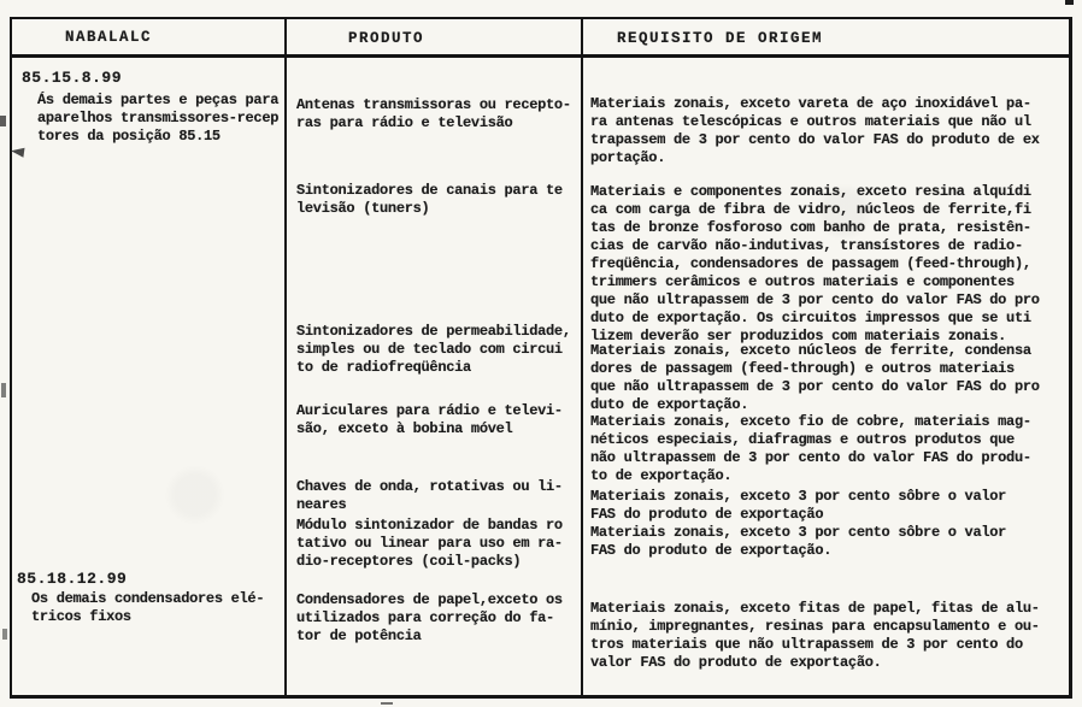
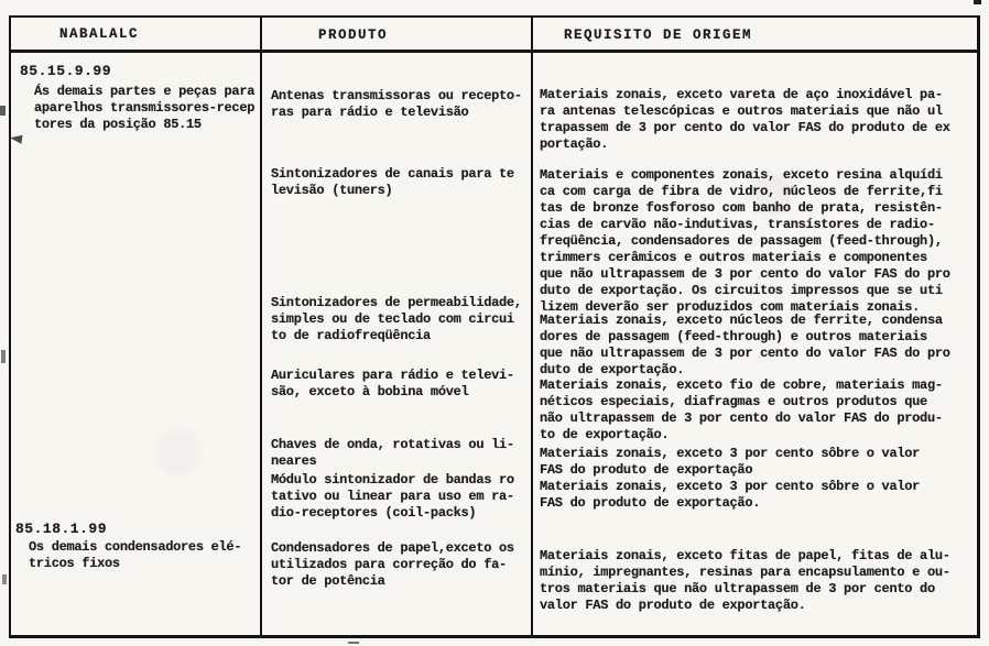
  NABALALC
  PRODUTO
  REQUISITO DE ORIGEM
- 85.15.8.99
+ 85.15.9.99
  Ás demais partes e peças para
  aparelhos transmissores-recep
  tores da posição 85.15
  Antenas transmissoras ou recepto-
  ras para rádio e televisão
  Sintonizadores de canais para te
  levisão (tuners)
  Sintonizadores de permeabilidade,
  simples ou de teclado com circui
  to de radiofreqüência
  Auriculares para rádio e televi-
  são, exceto à bobina móvel
  Chaves de onda, rotativas ou li-
  neares
  Módulo sintonizador de bandas ro
  tativo ou linear para uso em ra-
  dio-receptores (coil-packs)
  Condensadores de papel,exceto os
  utilizados para correção do fa-
  tor de potência
  Materiais zonais, exceto vareta de aço inoxidável pa-
  ra antenas telescópicas e outros materiais que não ul
  trapassem de 3 por cento do valor FAS do produto de ex
  portação.
  Materiais e componentes zonais, exceto resina alquídi
  ca com carga de fibra de vidro, núcleos de ferrite,fi
  tas de bronze fosforoso com banho de prata, resistên-
  cias de carvão não-indutivas, transístores de radio-
  freqüência, condensadores de passagem (feed-through),
  trimmers cerâmicos e outros materiais e componentes
  que não ultrapassem de 3 por cento do valor FAS do pro
  duto de exportação. Os circuitos impressos que se uti
  lizem deverão ser produzidos com materiais zonais.
  Materiais zonais, exceto núcleos de ferrite, condensa
  dores de passagem (feed-through) e outros materiais
  que não ultrapassem de 3 por cento do valor FAS do pro
  duto de exportação.
  Materiais zonais, exceto fio de cobre, materiais mag-
  néticos especiais, diafragmas e outros produtos que
  não ultrapassem de 3 por cento do valor FAS do produ-
  to de exportação.
  Materiais zonais, exceto 3 por cento sôbre o valor
  FAS do produto de exportação
  Materiais zonais, exceto 3 por cento sôbre o valor
  FAS do produto de exportação.
  Materiais zonais, exceto fitas de papel, fitas de alu-
  mínio, impregnantes, resinas para encapsulamento e ou-
  tros materiais que não ultrapassem de 3 por cento do
  valor FAS do produto de exportação.
- 85.18.12.99
+ 85.18.1.99
  Os demais condensadores elé-
  tricos fixos
